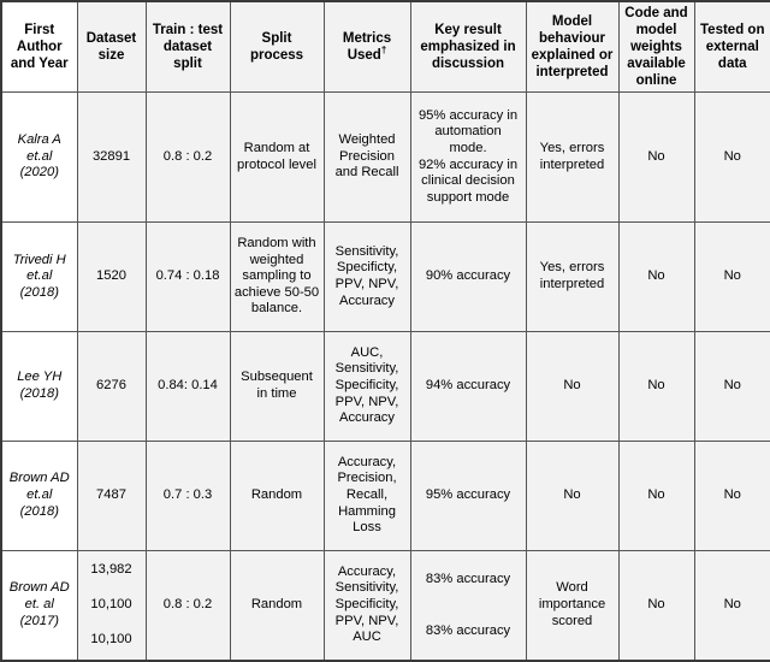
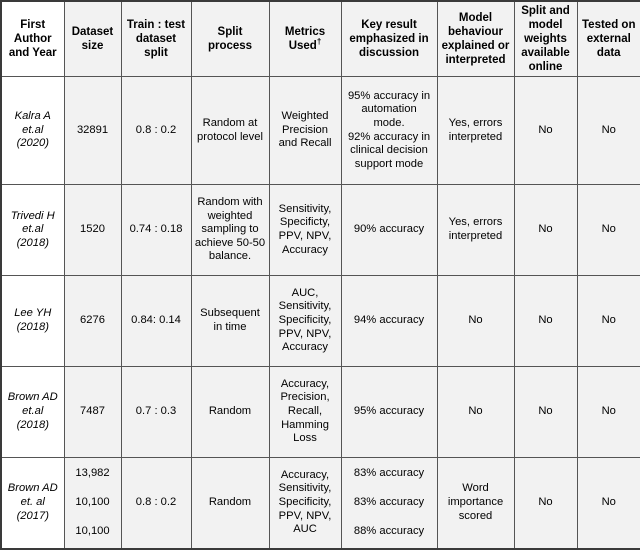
- First Author and Year	Dataset size	Train : test dataset split	Split process	Metrics Used†	Key result emphasized in discussion	Model behaviour explained or interpreted	Code and model weights available online	Tested on external data
+ First Author and Year	Dataset size	Train : test dataset split	Split process	Metrics Used†	Key result emphasized in discussion	Model behaviour explained or interpreted	Split and model weights available online	Tested on external data
  Kalra A et.al (2020)	32891	0.8 : 0.2	Random at protocol level	Weighted Precision and Recall	95% accuracy in automation mode. 92% accuracy in clinical decision support mode	Yes, errors interpreted	No	No
  Trivedi H et.al (2018)	1520	0.74 : 0.18	Random with weighted sampling to achieve 50-50 balance.	Sensitivity, Specificty, PPV, NPV, Accuracy	90% accuracy	Yes, errors interpreted	No	No
  Lee YH (2018)	6276	0.84: 0.14	Subsequent in time	AUC, Sensitivity, Specificity, PPV, NPV, Accuracy	94% accuracy	No	No	No
  Brown AD et.al (2018)	7487	0.7 : 0.3	Random	Accuracy, Precision, Recall, Hamming Loss	95% accuracy	No	No	No
  Brown AD et. al (2017)
  13,982
  10,100
  10,100
  		0.8 : 0.2	Random	Accuracy, Sensitivity, Specificity, PPV, NPV, AUC
  83% accuracy
  83% accuracy
+ 88% accuracy
  						Word importance scored	No	No
